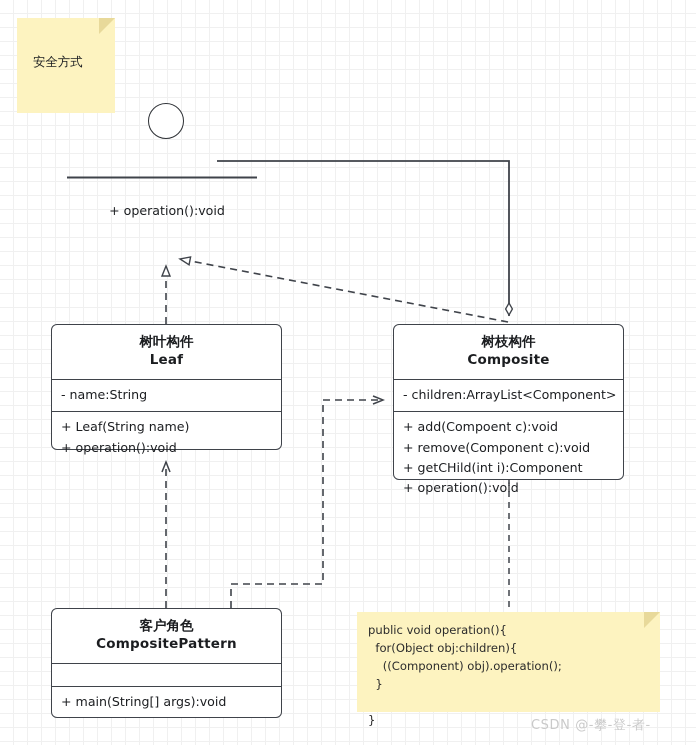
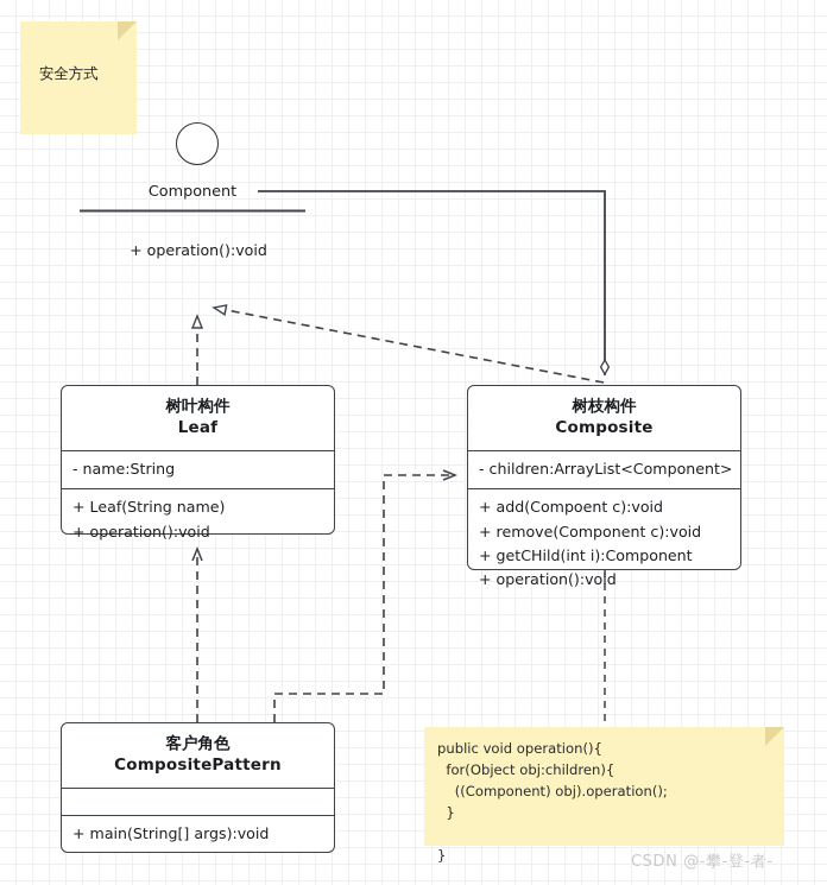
  安全方式
+ Component
  + operation():void
  树叶构件
  Leaf
  - name:String
  + Leaf(String name)
  + operation():void
  树枝构件
  Composite
  - children:ArrayList<Component>
  + add(Compoent c):void
  + remove(Component c):void
  + getCHild(int i):Component
  + operation():void
  客户角色
  CompositePattern
  + main(String[] args):void
  public void operation(){
  for(Object obj:children){
  ((Component) obj).operation();
  }
  }
  CSDN @-攀-登-者-
